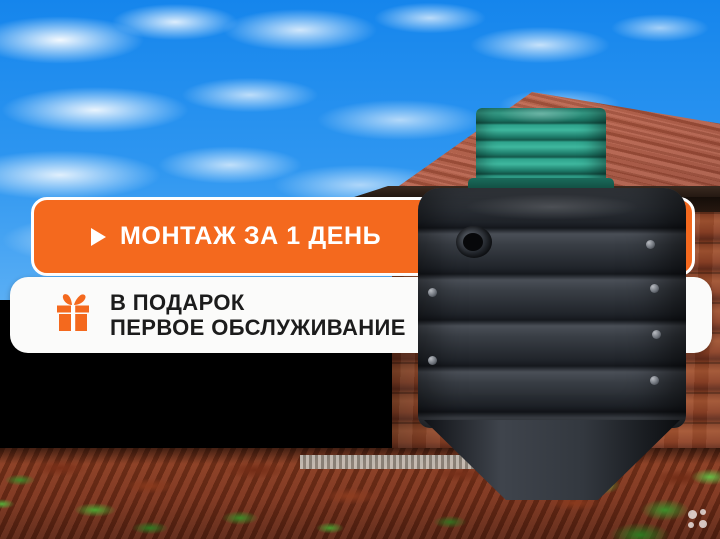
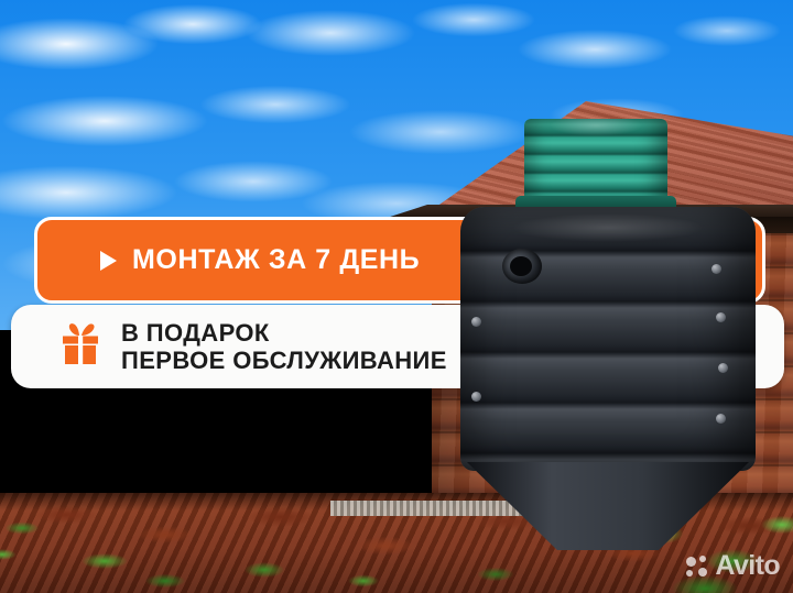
- МОНТАЖ ЗА 1 ДЕНЬ
+ МОНТАЖ ЗА 7 ДЕНЬ
  В ПОДАРОК
  ПЕРВОЕ ОБСЛУЖИВАНИЕ
+ Avito
